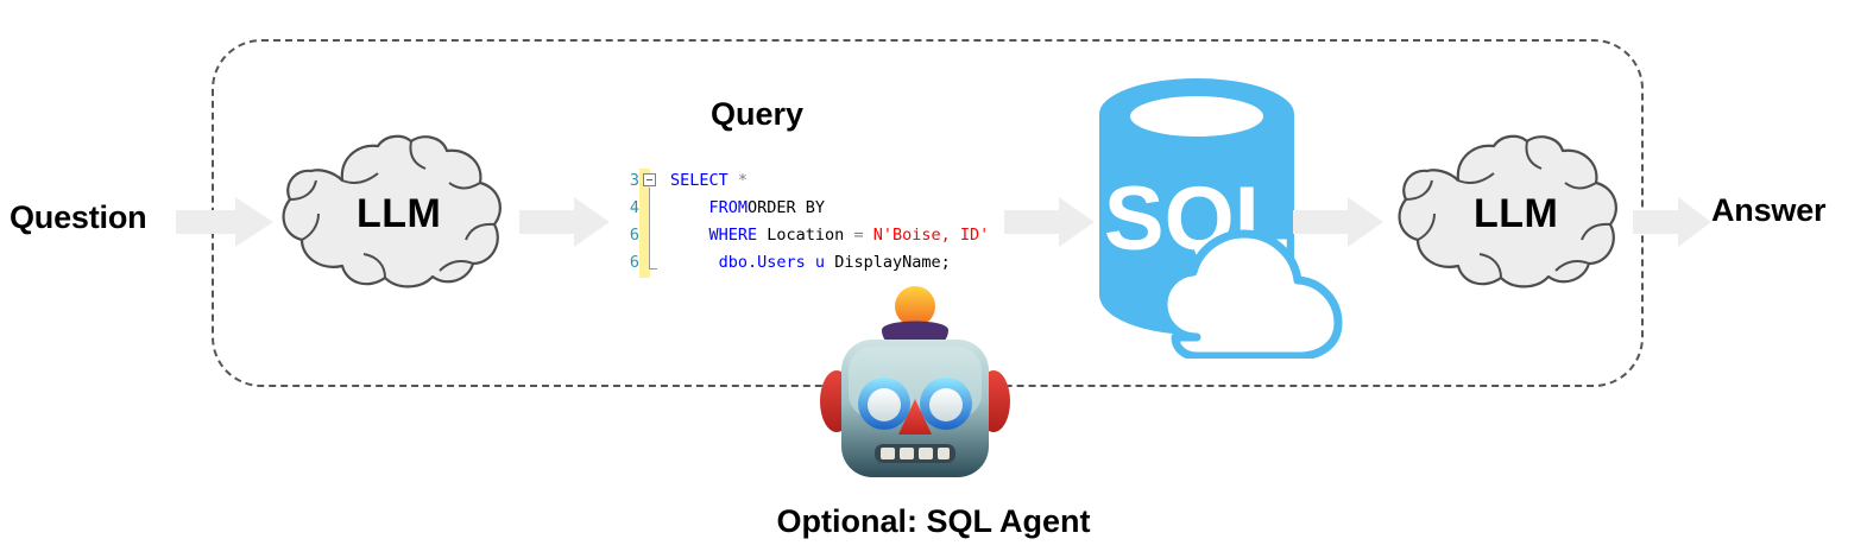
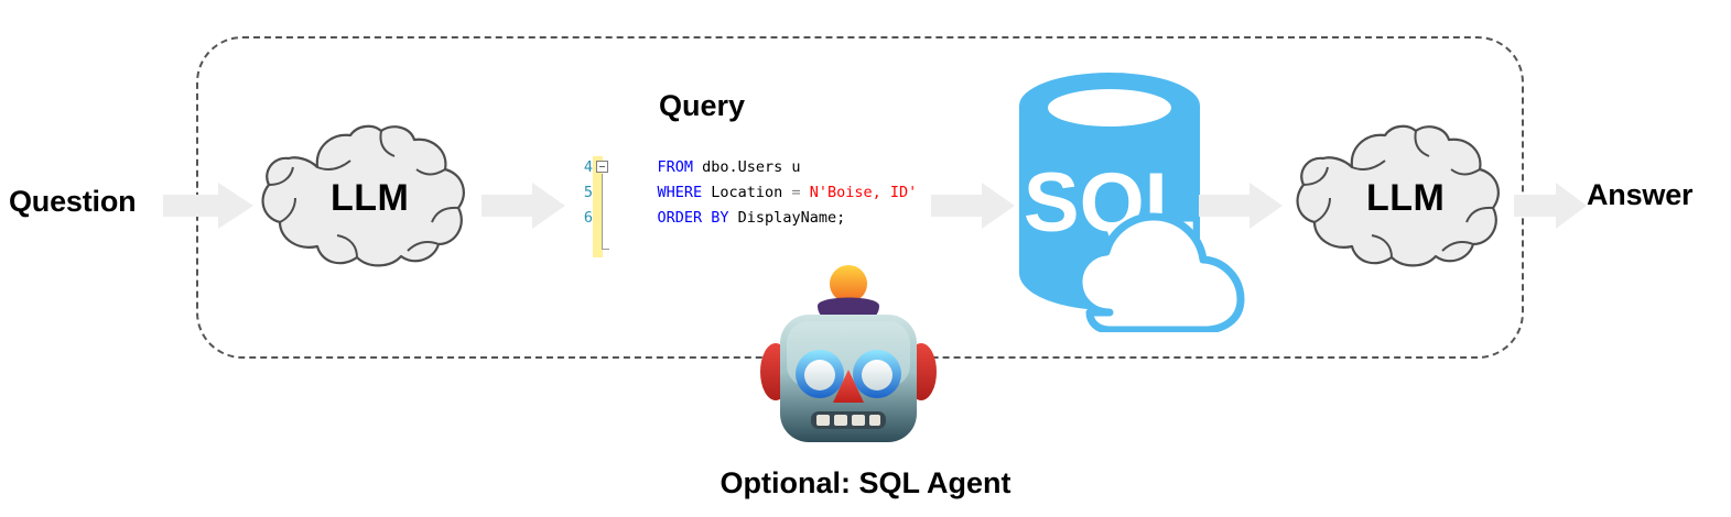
  Question
  LLM
  Query
- 3 SELECT *
- 4 FROMORDER BY
+ 4 FROM dbo.Users u
- 6 WHERE Location = N'Boise, ID'
+ 5 WHERE Location = N'Boise, ID'
- 6 dbo.Users u DisplayName;
+ 6 ORDER BY DisplayName;
  SQL
  LLM
  Answer
  Optional: SQL Agent
